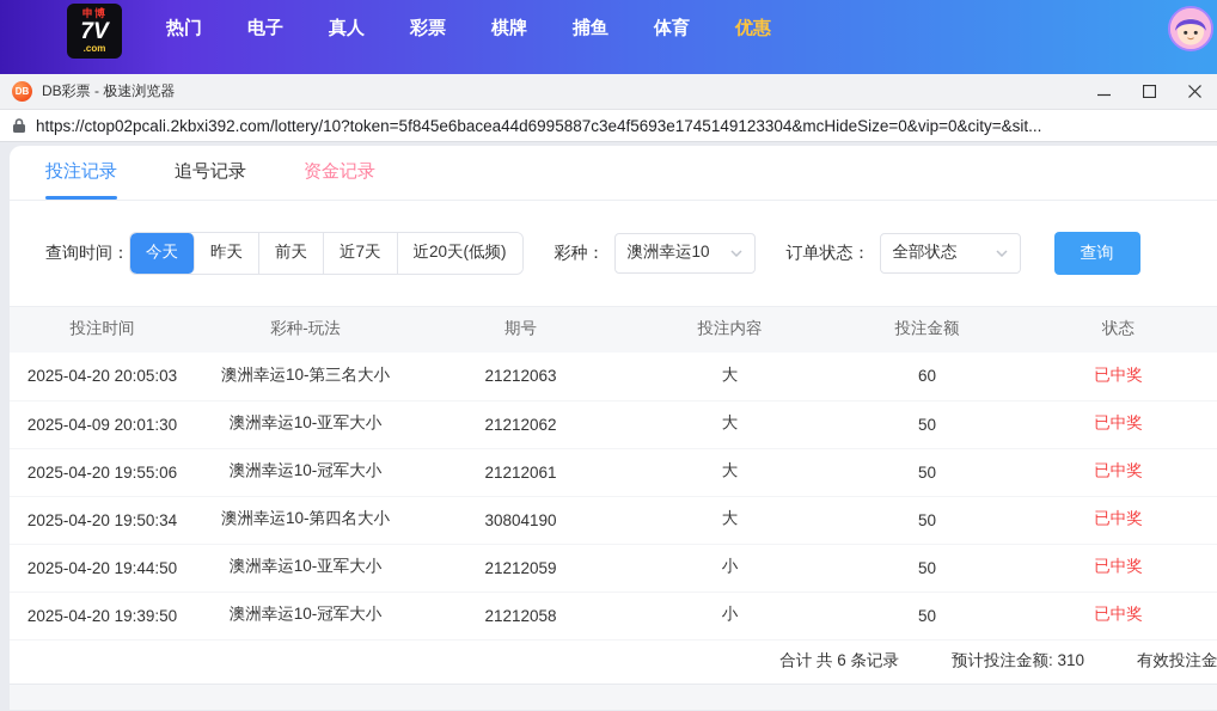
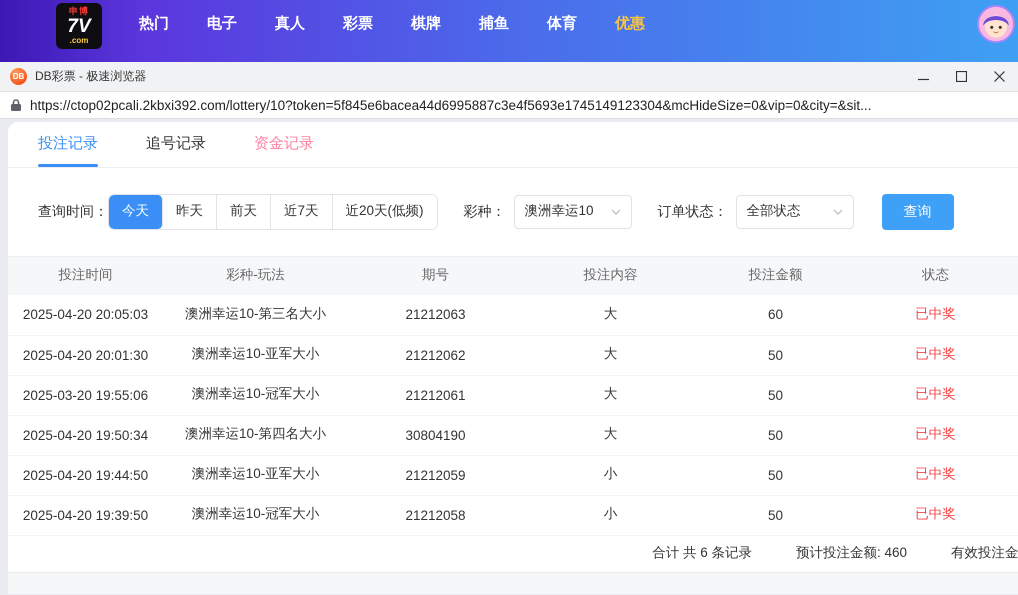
  申博
  7V
  .com
  热门
  电子
  真人
  彩票
  棋牌
  捕鱼
  体育
  优惠
  DB
  DB彩票 - 极速浏览器
  https://ctop02pcali.2kbxi392.com/lottery/10?token=5f845e6bacea44d6995887c3e4f5693e1745149123304&mcHideSize=0&vip=0&city=&sit...
  投注记录
  追号记录
  资金记录
  查询时间：
  今天
  昨天
  前天
  近7天
  近20天(低频)
  彩种：
  澳洲幸运10
  订单状态：
  全部状态
  查询
  投注时间	彩种-玩法	期号	投注内容	投注金额	状态
  2025-04-20 20:05:03	澳洲幸运10-第三名大小	21212063	大	60	已中奖
- 2025-04-09 20:01:30	澳洲幸运10-亚军大小	21212062	大	50	已中奖
+ 2025-04-20 20:01:30	澳洲幸运10-亚军大小	21212062	大	50	已中奖
- 2025-04-20 19:55:06	澳洲幸运10-冠军大小	21212061	大	50	已中奖
+ 2025-03-20 19:55:06	澳洲幸运10-冠军大小	21212061	大	50	已中奖
  2025-04-20 19:50:34	澳洲幸运10-第四名大小	30804190	大	50	已中奖
  2025-04-20 19:44:50	澳洲幸运10-亚军大小	21212059	小	50	已中奖
  2025-04-20 19:39:50	澳洲幸运10-冠军大小	21212058	小	50	已中奖
  合计 共 6 条记录
- 预计投注金额: 310
+ 预计投注金额: 460
  有效投注金
